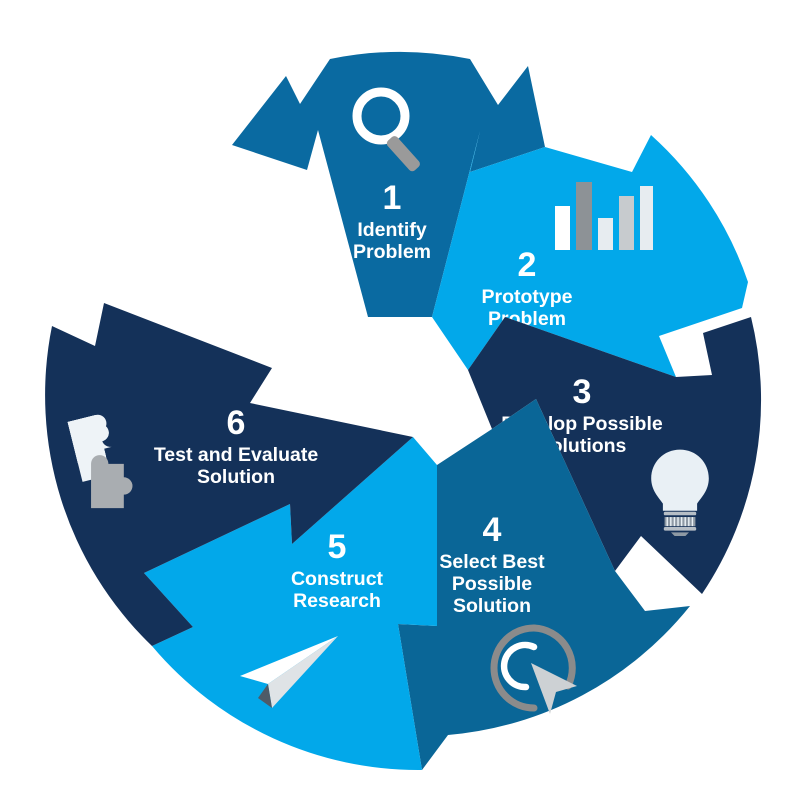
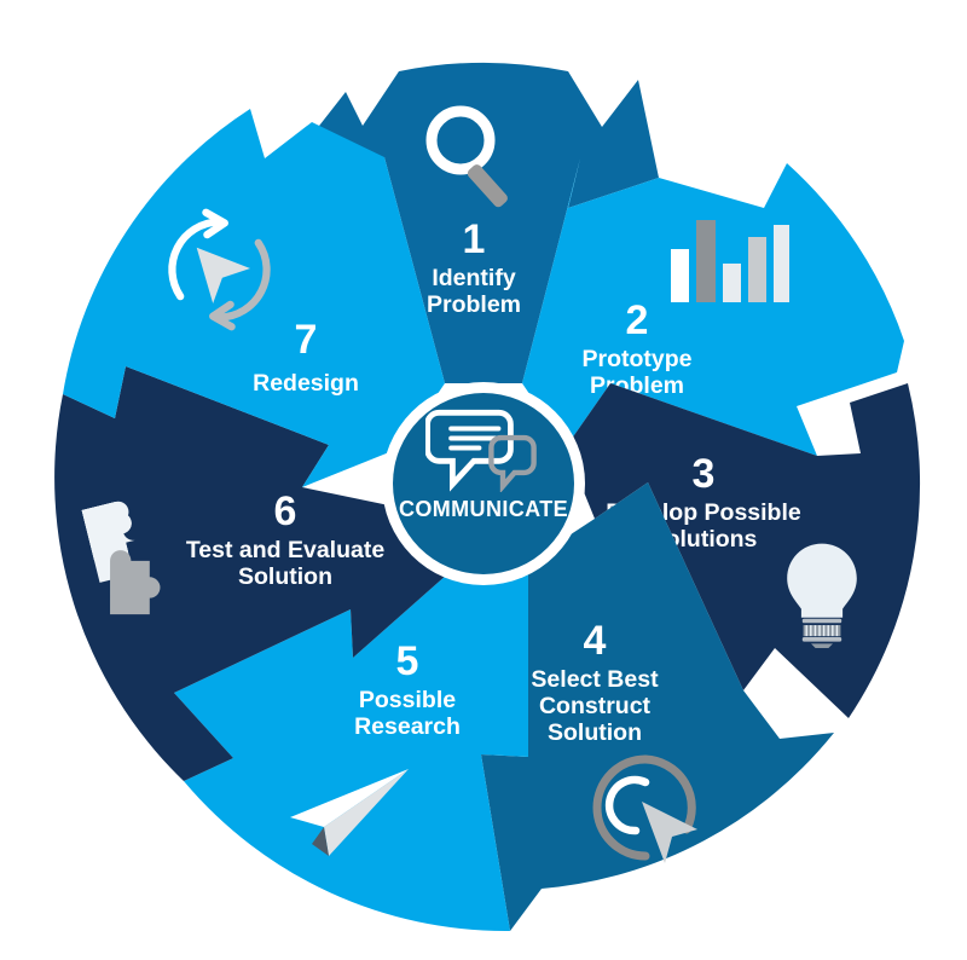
  1
  Identify
  Problem
  2
  Prototype
  Poblem
  3
  lop Possible
  lutions
  4
  Select Best
- Possible
+ Construct
  Solution
  5
- Construct
+ Possible
  Research
  6
  Test and Evaluate
  Solution
+ 7
+ Redesign
+ COMMUNICATE
